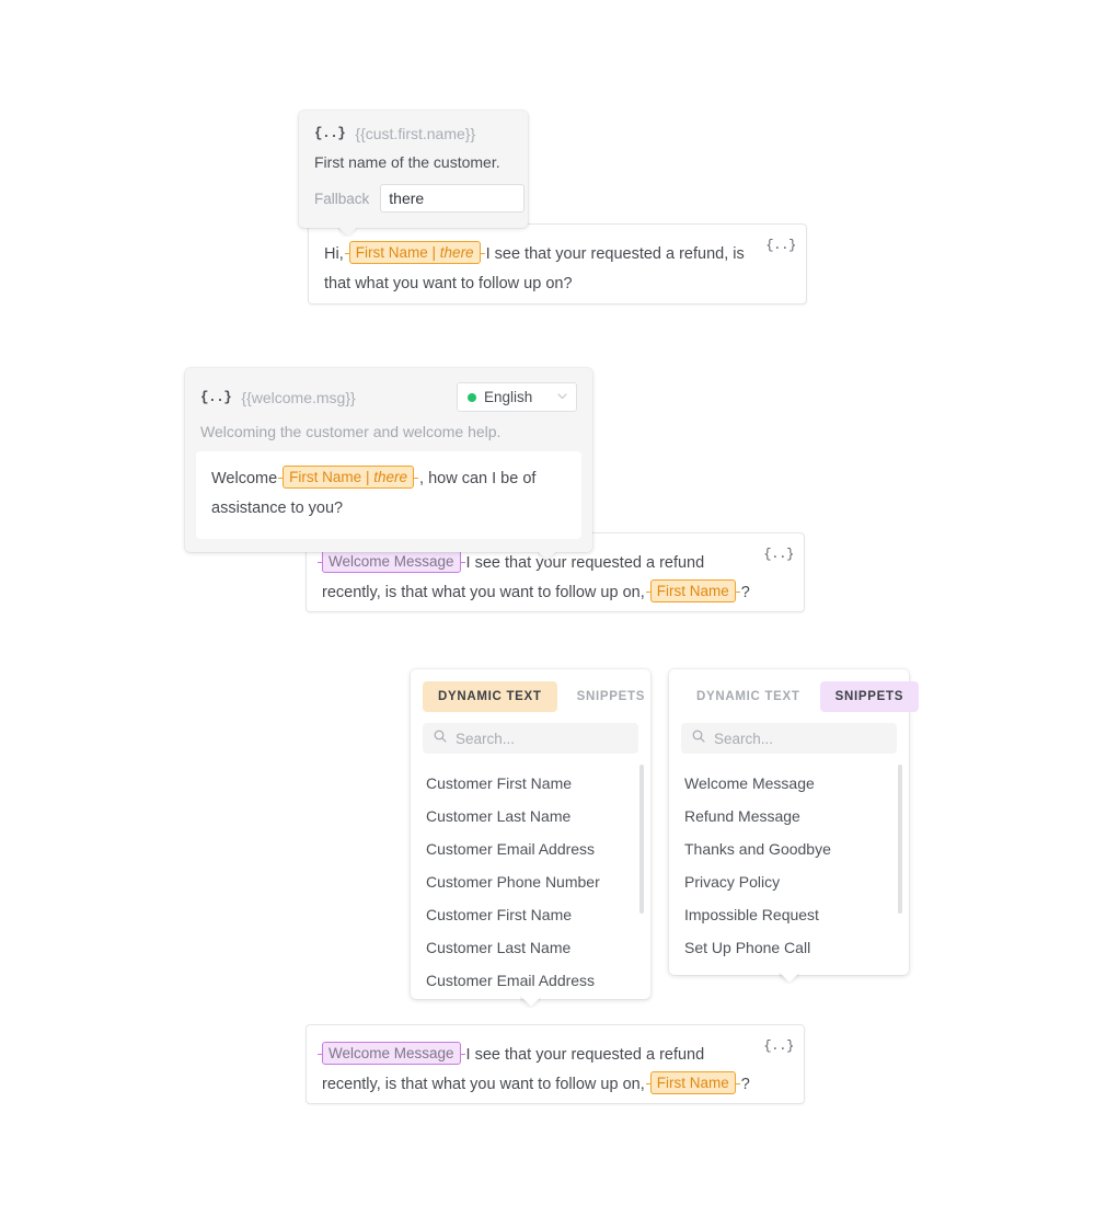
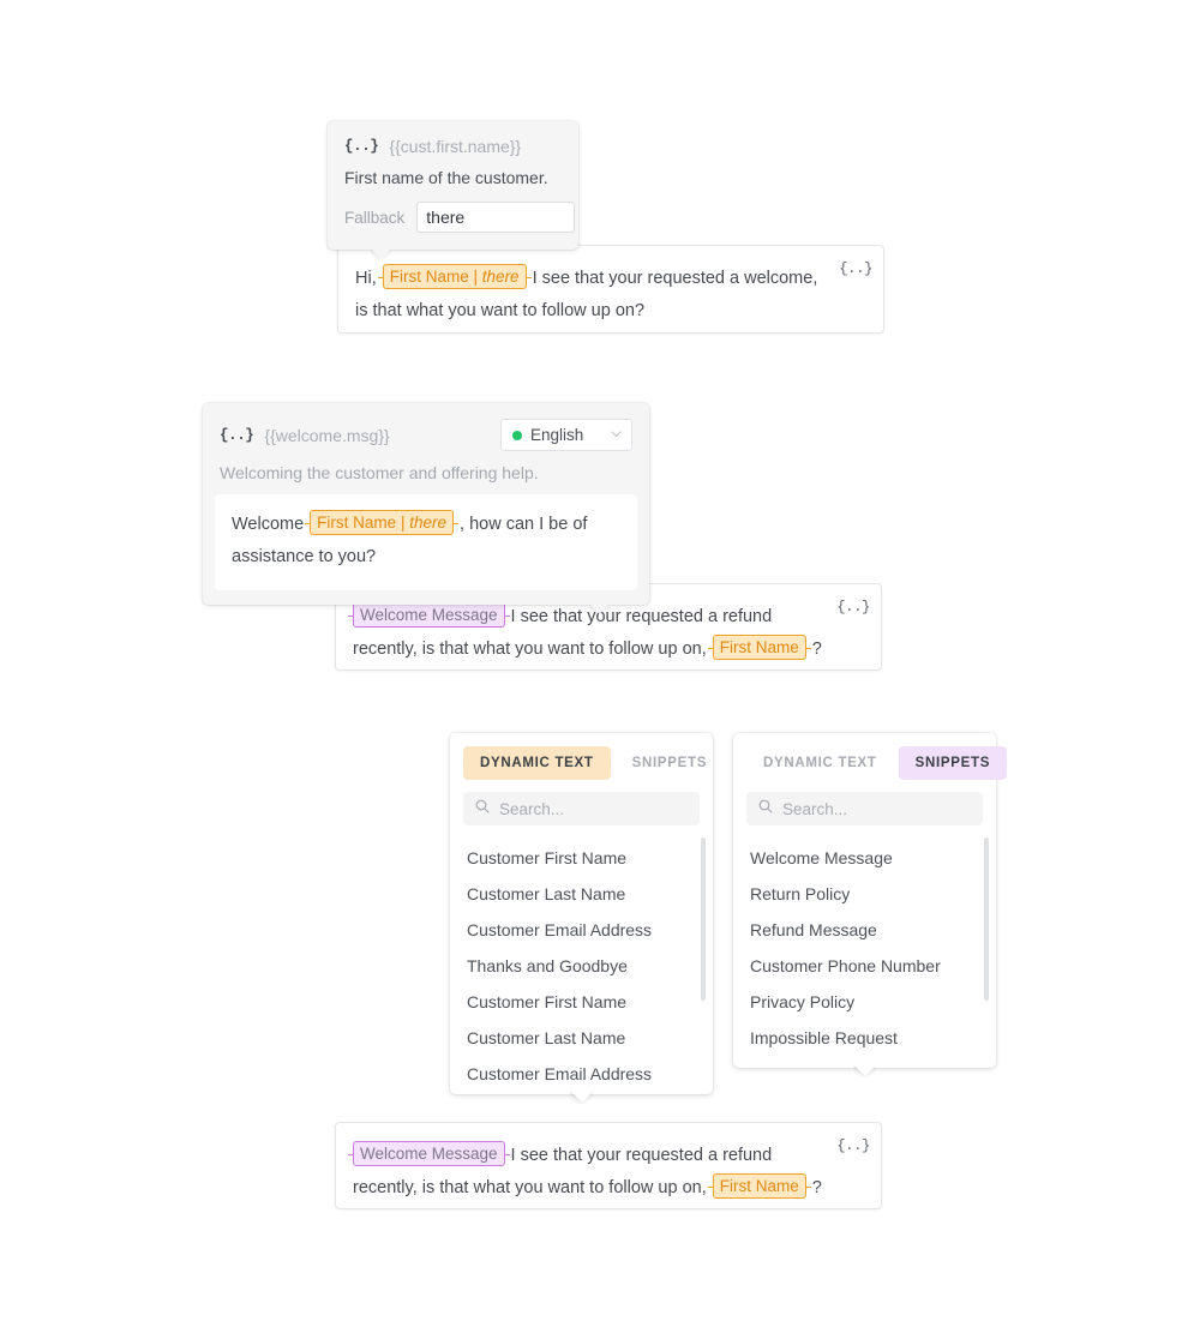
  {..}
  {{cust.first.name}}
  First name of the customer.
  Fallback
  there
  {..}
- Hi, First Name | there I see that your requested a refund, is that what you want to follow up on?
+ Hi, First Name | there I see that your requested a welcome, is that what you want to follow up on?
  {..}
  {{welcome.msg}}
  English
- Welcoming the customer and welcome help.
+ Welcoming the customer and offering help.
  Welcome First Name | there , how can I be of assistance to you?
  {..}
  Welcome Message I see that your requested a refund recently, is that what you want to follow up on, First Name ?
  DYNAMIC TEXT
  SNIPPETS
  Search...
  Customer First Name
  Customer Last Name
  Customer Email Address
- Customer Phone Number
+ Thanks and Goodbye
  Customer First Name
  Customer Last Name
  Customer Email Address
  DYNAMIC TEXT
  SNIPPETS
  Search...
  Welcome Message
+ Return Policy
  Refund Message
- Thanks and Goodbye
+ Customer Phone Number
  Privacy Policy
  Impossible Request
- Set Up Phone Call
  {..}
  Welcome Message I see that your requested a refund recently, is that what you want to follow up on, First Name ?
